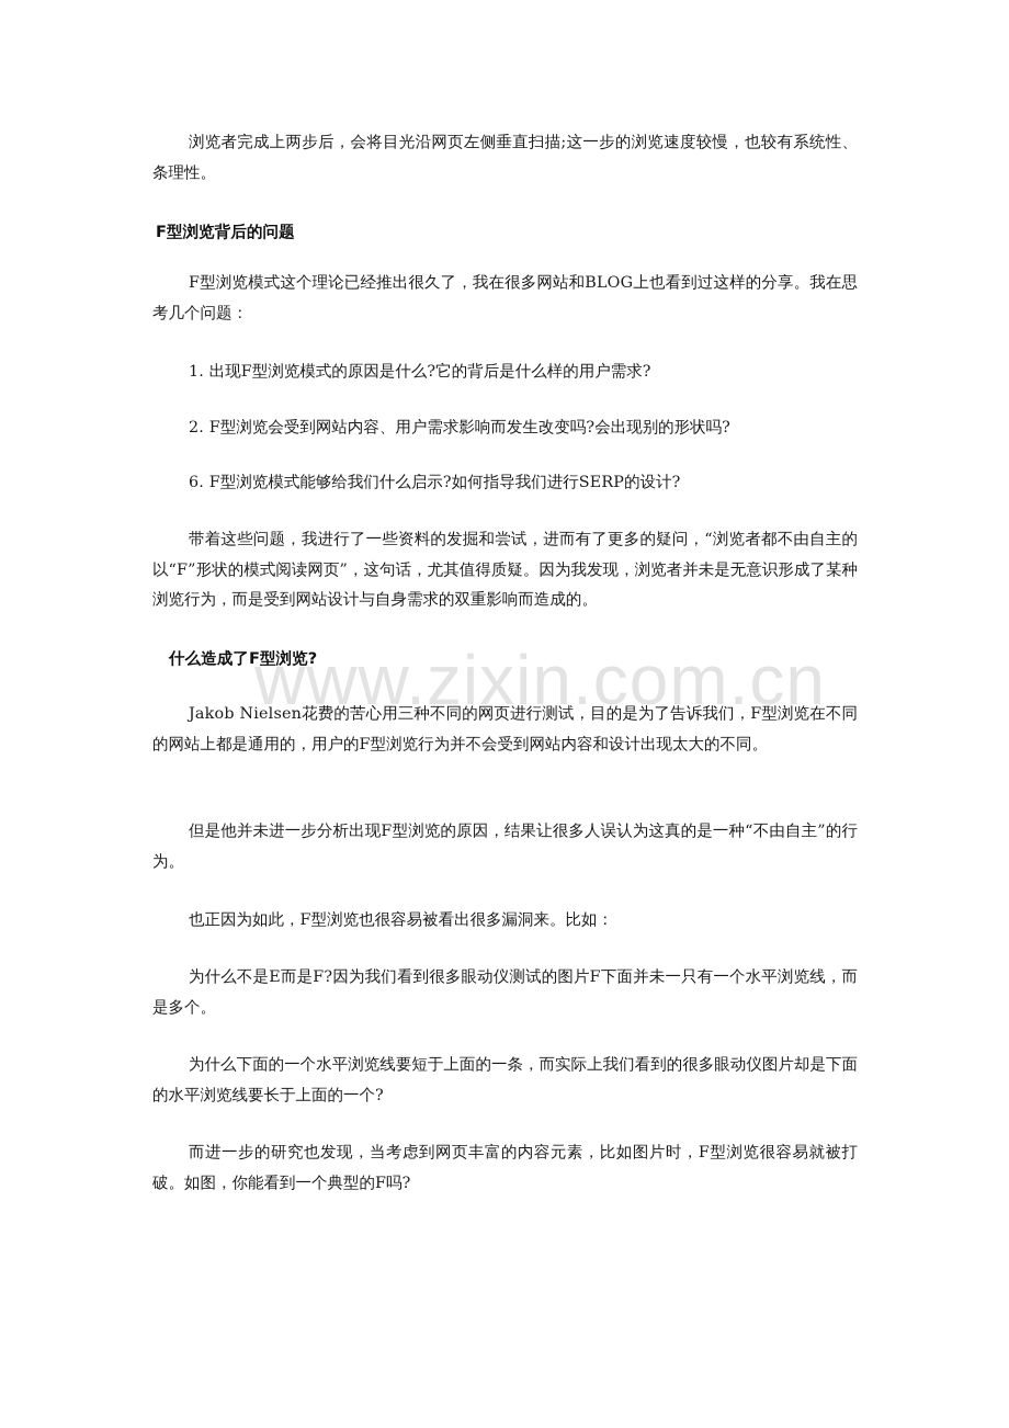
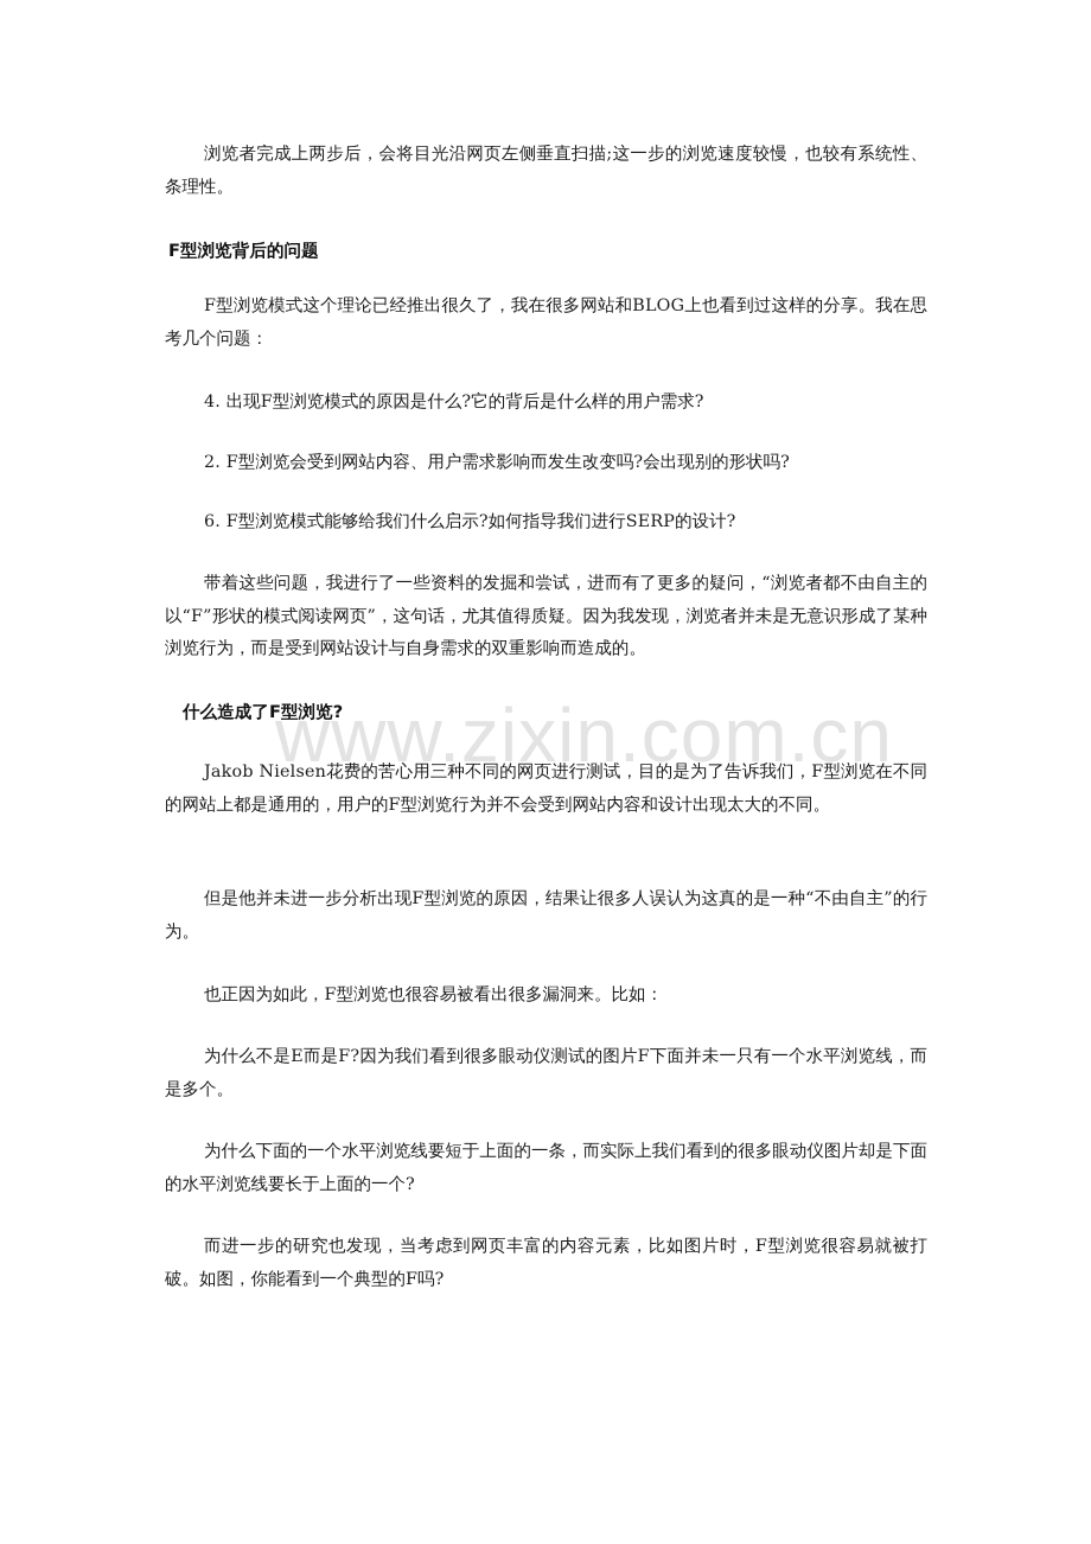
  www.zixin.com.cn
  浏览者完成上两步后，会将目光沿网页左侧垂直扫描;这一步的浏览速度较慢，也较有系统性、条理性。
  F型浏览背后的问题
  F型浏览模式这个理论已经推出很久了，我在很多网站和BLOG上也看到过这样的分享。我在思考几个问题：
- 1. 出现F型浏览模式的原因是什么?它的背后是什么样的用户需求?
+ 4. 出现F型浏览模式的原因是什么?它的背后是什么样的用户需求?
  2. F型浏览会受到网站内容、用户需求影响而发生改变吗?会出现别的形状吗?
  6. F型浏览模式能够给我们什么启示?如何指导我们进行SERP的设计?
  带着这些问题，我进行了一些资料的发掘和尝试，进而有了更多的疑问，“浏览者都不由自主的以“F”形状的模式阅读网页”，这句话，尤其值得质疑。因为我发现，浏览者并未是无意识形成了某种浏览行为，而是受到网站设计与自身需求的双重影响而造成的。
  什么造成了F型浏览?
  Jakob Nielsen花费的苦心用三种不同的网页进行测试，目的是为了告诉我们，F型浏览在不同的网站上都是通用的，用户的F型浏览行为并不会受到网站内容和设计出现太大的不同。
  但是他并未进一步分析出现F型浏览的原因，结果让很多人误认为这真的是一种“不由自主”的行为。
  也正因为如此，F型浏览也很容易被看出很多漏洞来。比如：
  为什么不是E而是F?因为我们看到很多眼动仪测试的图片F下面并未一只有一个水平浏览线，而是多个。
  为什么下面的一个水平浏览线要短于上面的一条，而实际上我们看到的很多眼动仪图片却是下面的水平浏览线要长于上面的一个?
  而进一步的研究也发现，当考虑到网页丰富的内容元素，比如图片时，F型浏览很容易就被打破。如图，你能看到一个典型的F吗?
